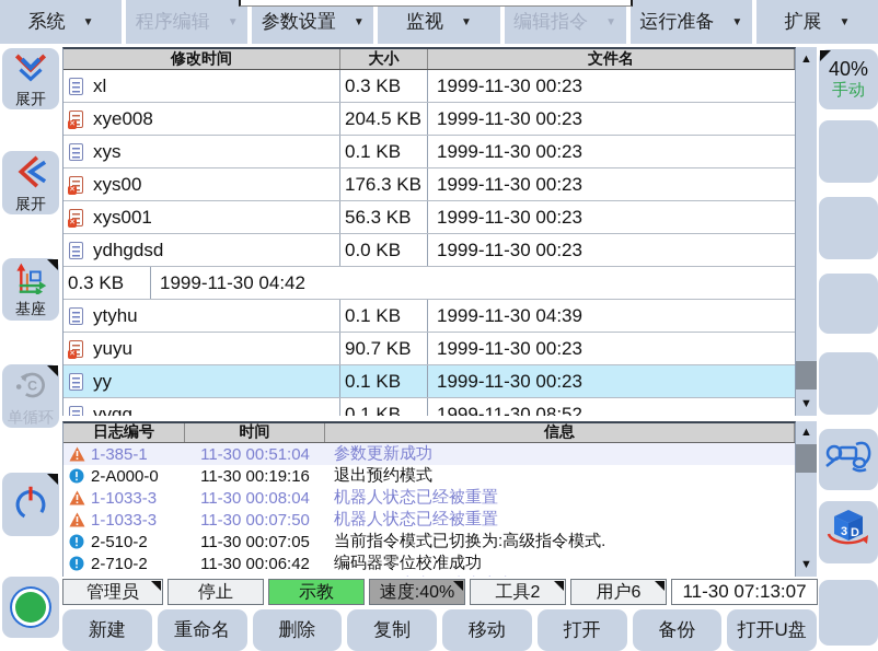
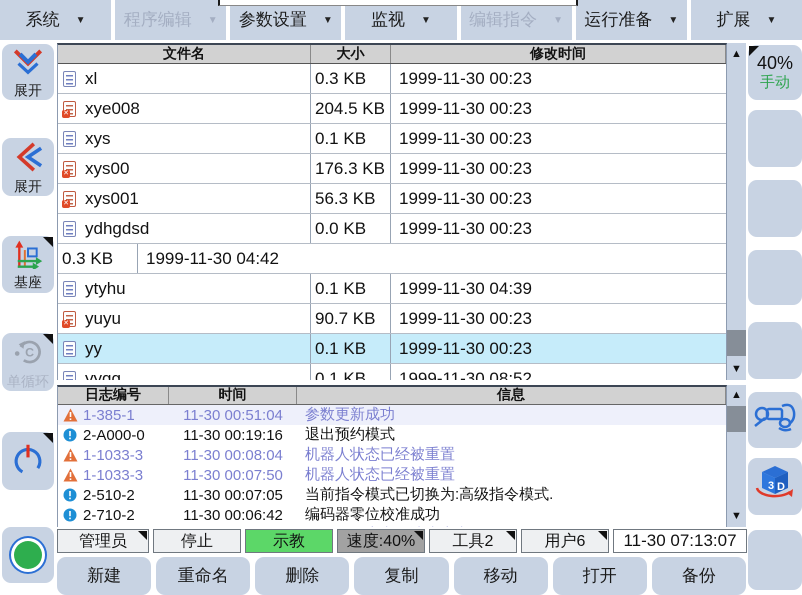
  系统
  ▼
  程序编辑
  ▼
  参数设置
  ▼
  监视
  ▼
  编辑指令
  ▼
  运行准备
  ▼
  扩展
  ▼
  展开
  展开
  基座
  C
  单循环
- 修改时间
+ 文件名
  大小
- 文件名
+ 修改时间
  xl
  0.3 KB
  1999-11-30 00:23
  xye008
  204.5 KB
  1999-11-30 00:23
  xys
  0.1 KB
  1999-11-30 00:23
  xys00
  176.3 KB
  1999-11-30 00:23
  xys001
  56.3 KB
  1999-11-30 00:23
  ydhgdsd
  0.0 KB
  1999-11-30 00:23
  0.3 KB
  1999-11-30 04:42
  ytyhu
  0.1 KB
  1999-11-30 04:39
  yuyu
  90.7 KB
  1999-11-30 00:23
  yy
  0.1 KB
  1999-11-30 00:23
  yygg
  0.1 KB
  1999-11-30 08:52
  日志编号
  时间
  信息
  1-385-1
  11-30 00:51:04
  参数更新成功
  2-A000-0
  11-30 00:19:16
  退出预约模式
  1-1033-3
  11-30 00:08:04
  机器人状态已经被重置
  1-1033-3
  11-30 00:07:50
  机器人状态已经被重置
  2-510-2
  11-30 00:07:05
  当前指令模式已切换为:高级指令模式.
  2-710-2
  11-30 00:06:42
  编码器零位校准成功
  ▲
  ▼
  ▲
  ▼
  40%
  手动
  3
  D
  管理员
  停止
  示教
  速度:40%
  工具2
  用户6
  11-30 07:13:07
  新建
  重命名
  删除
  复制
  移动
  打开
  备份
- 打开U盘
